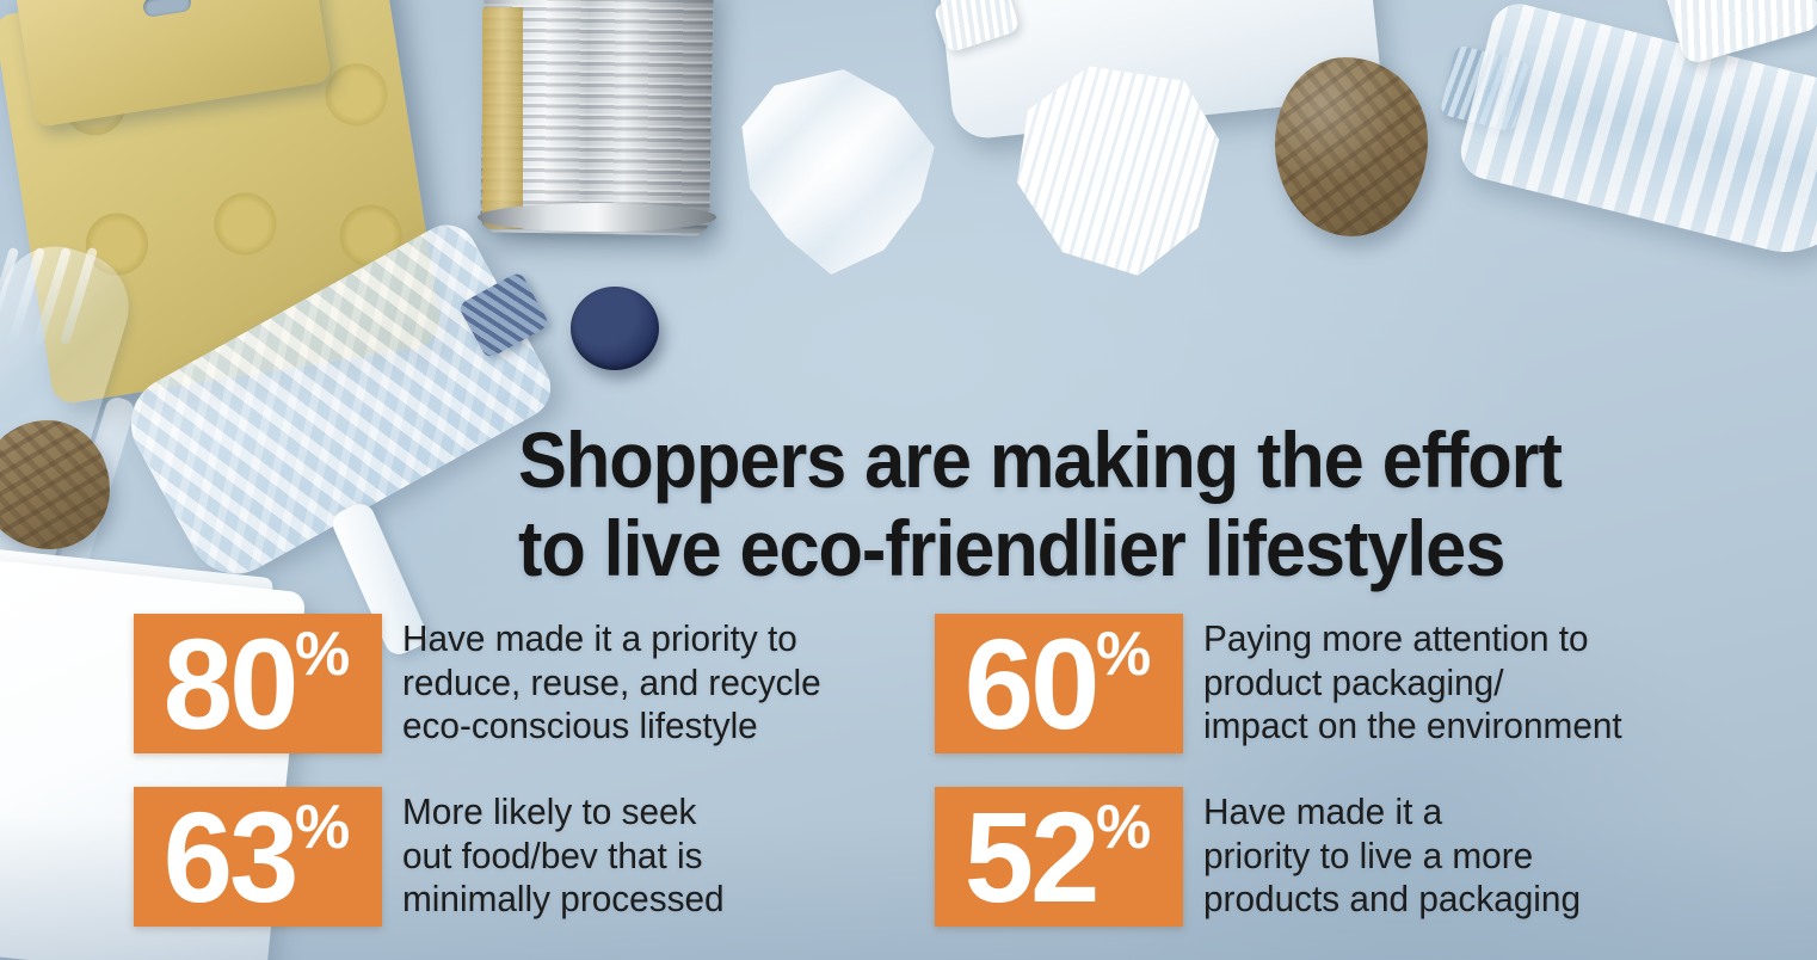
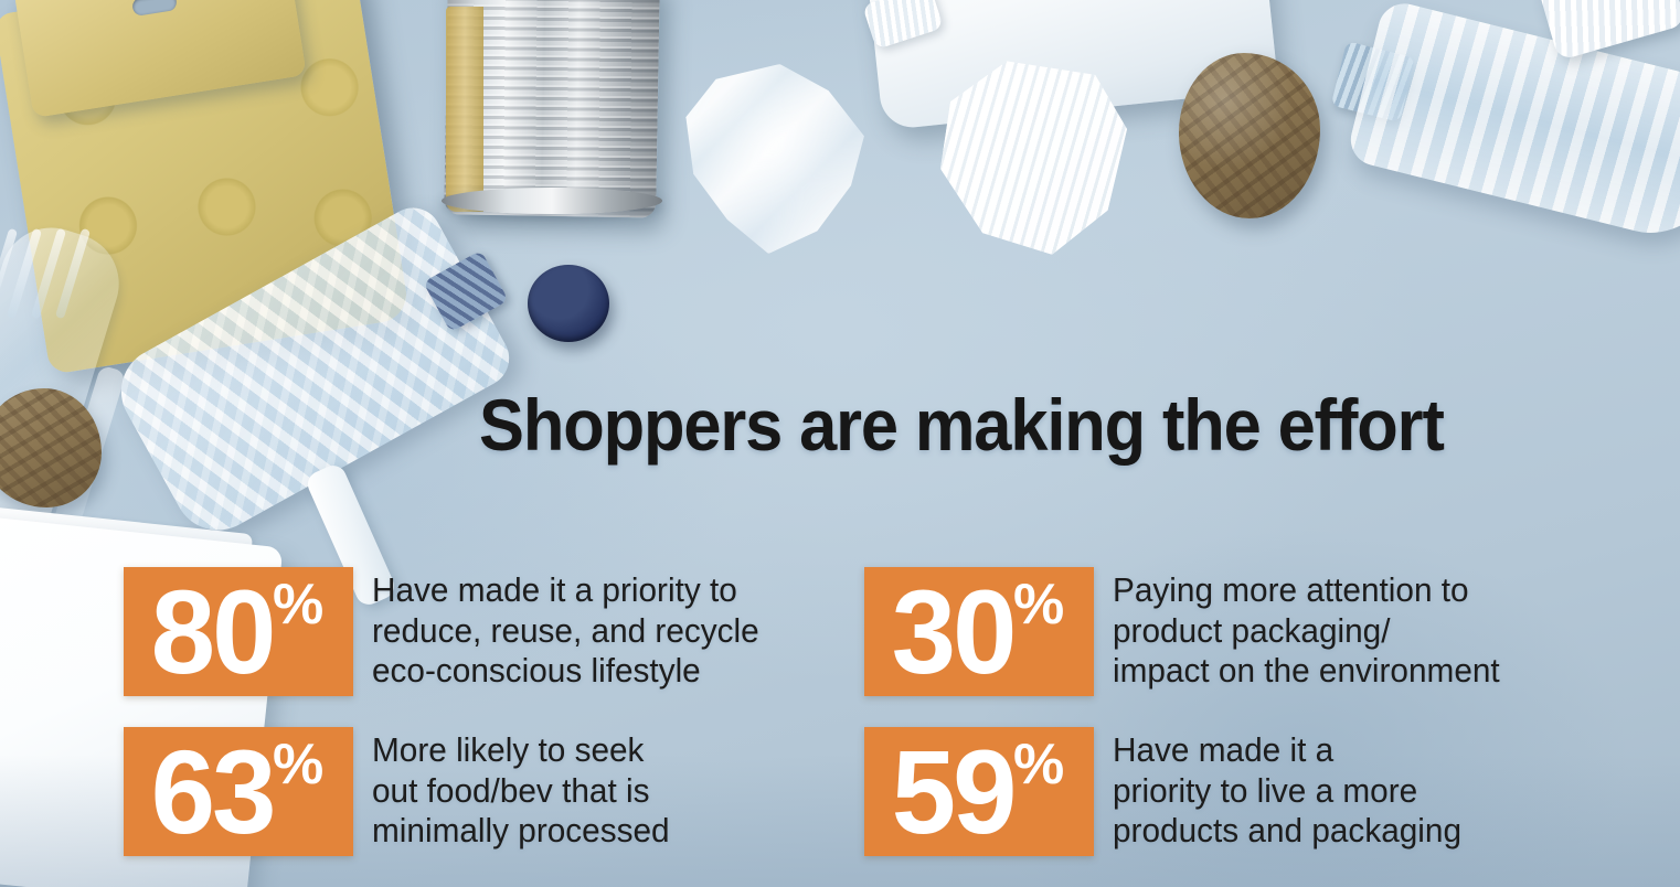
  Shoppers are making the effort
- to live eco-friendlier lifestyles
  80
  %
  Have made it a priority to
  reduce, reuse, and recycle
  eco-conscious lifestyle
- 60
+ 30
  %
  Paying more attention to
  product packaging/
  impact on the environment
  63
  %
  More likely to seek
  out food/bev that is
  minimally processed
- 52
+ 59
  %
  Have made it a
  priority to live a more
  products and packaging
